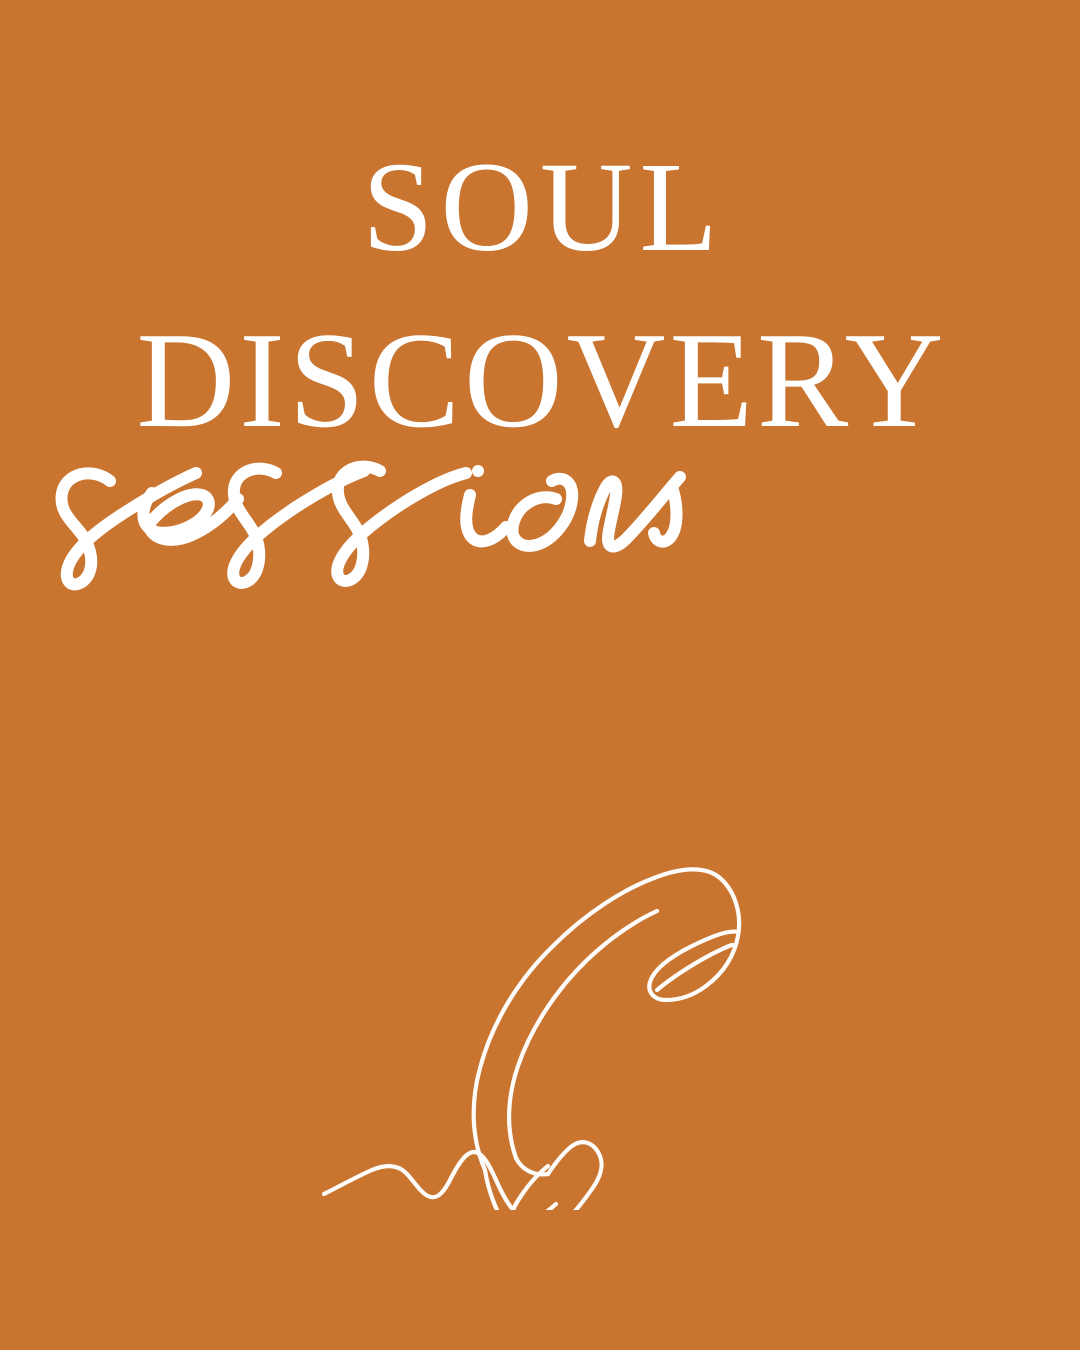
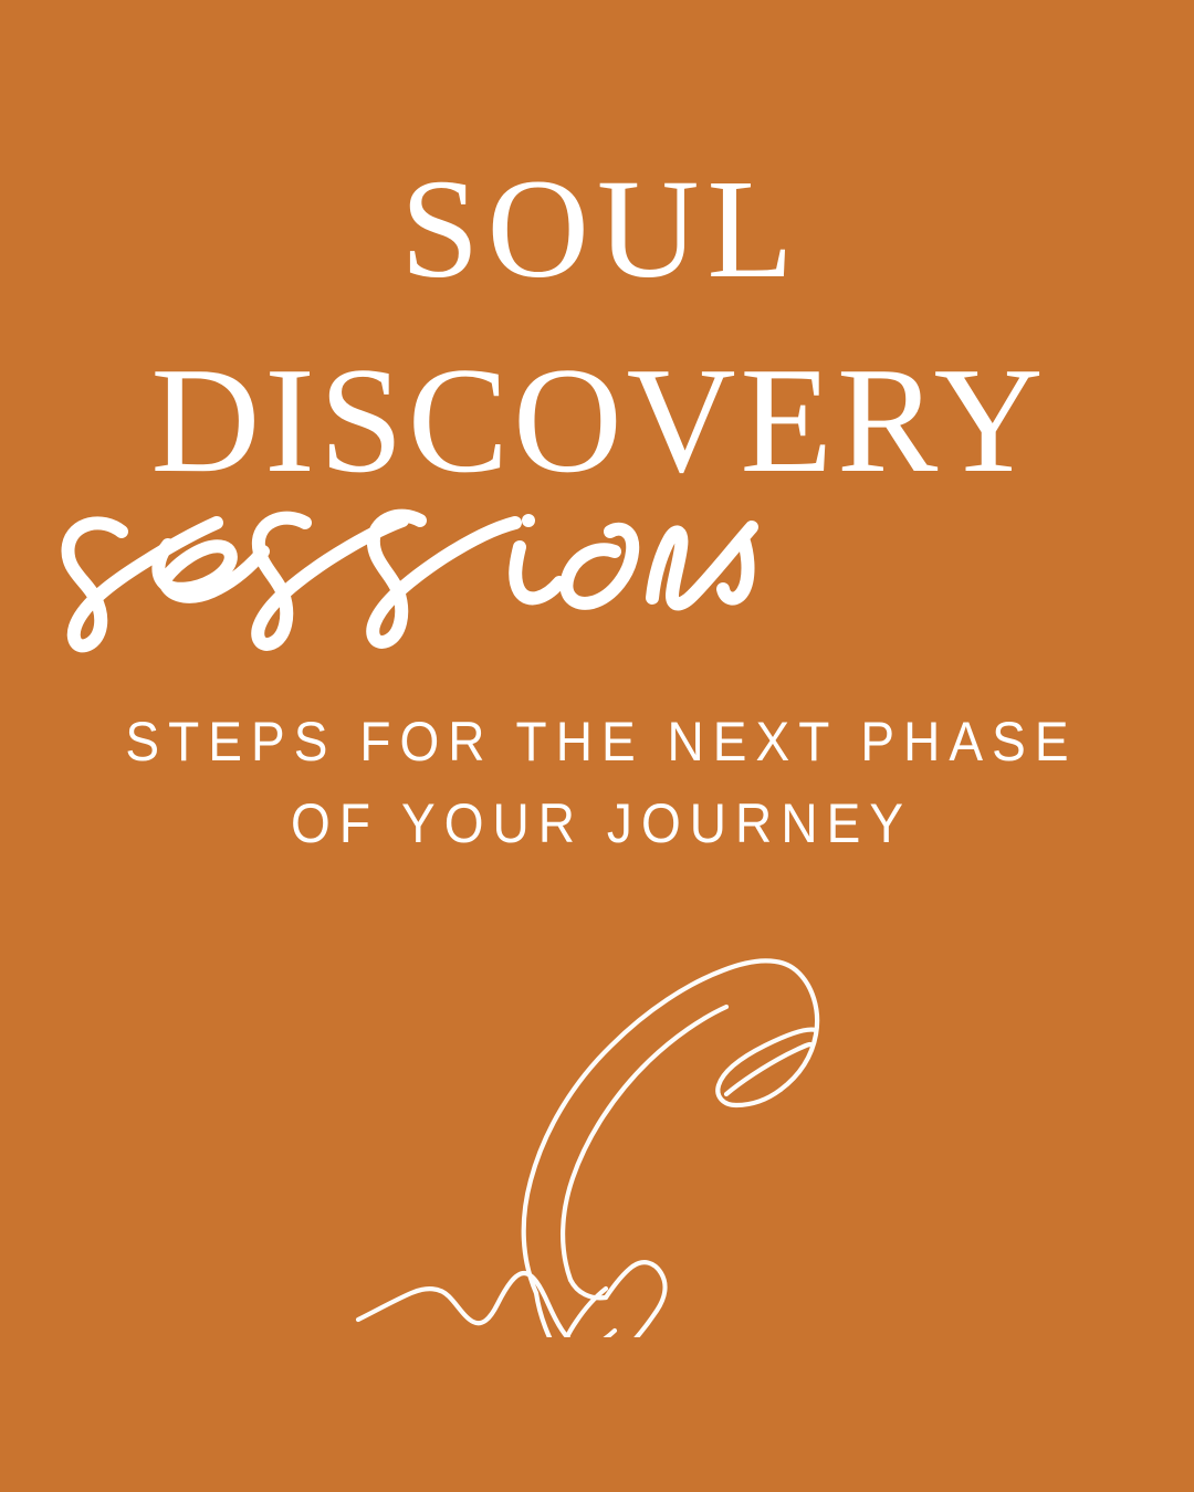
  SOUL
  DISCOVERY
+ STEPS FOR THE NEXT PHASE
+ OF YOUR JOURNEY
